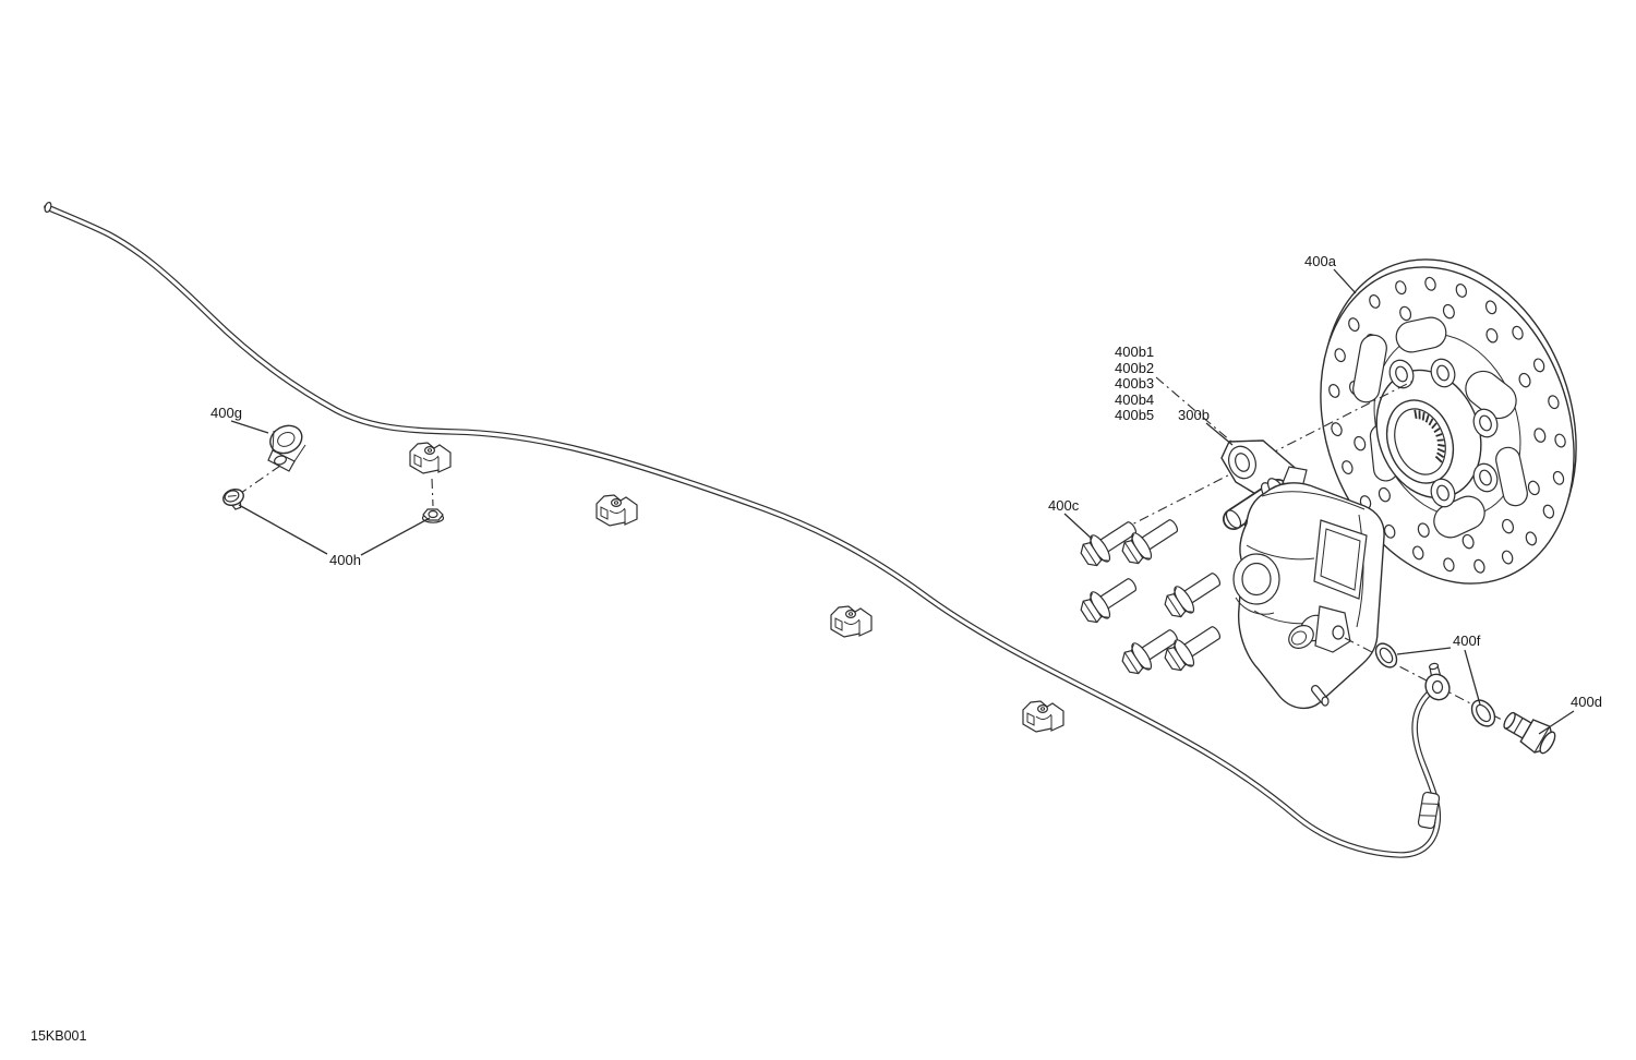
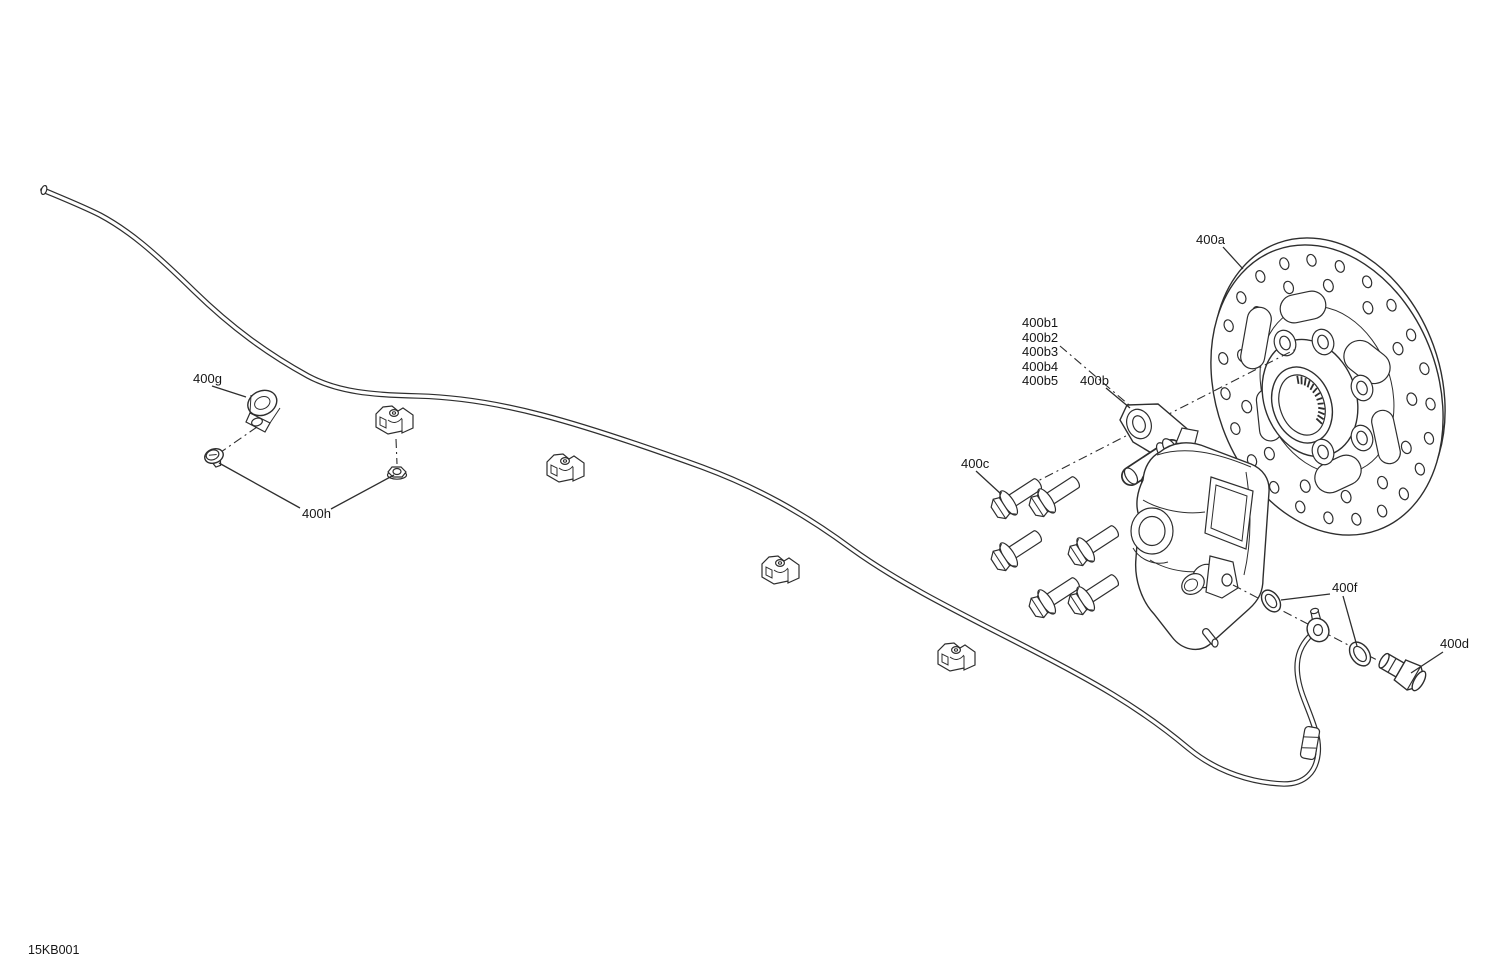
  400a
  400b1
  400b2
  400b3
  400b4
  400b5
- 300b
+ 400b
  400c
  400d
  400f
  400g
  400h
  15KB001
